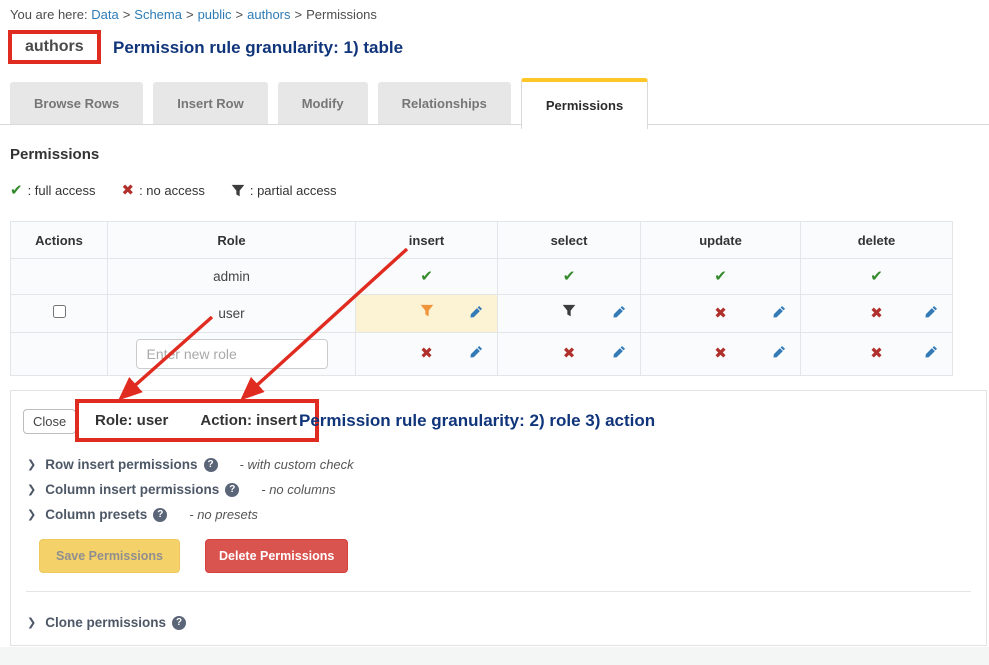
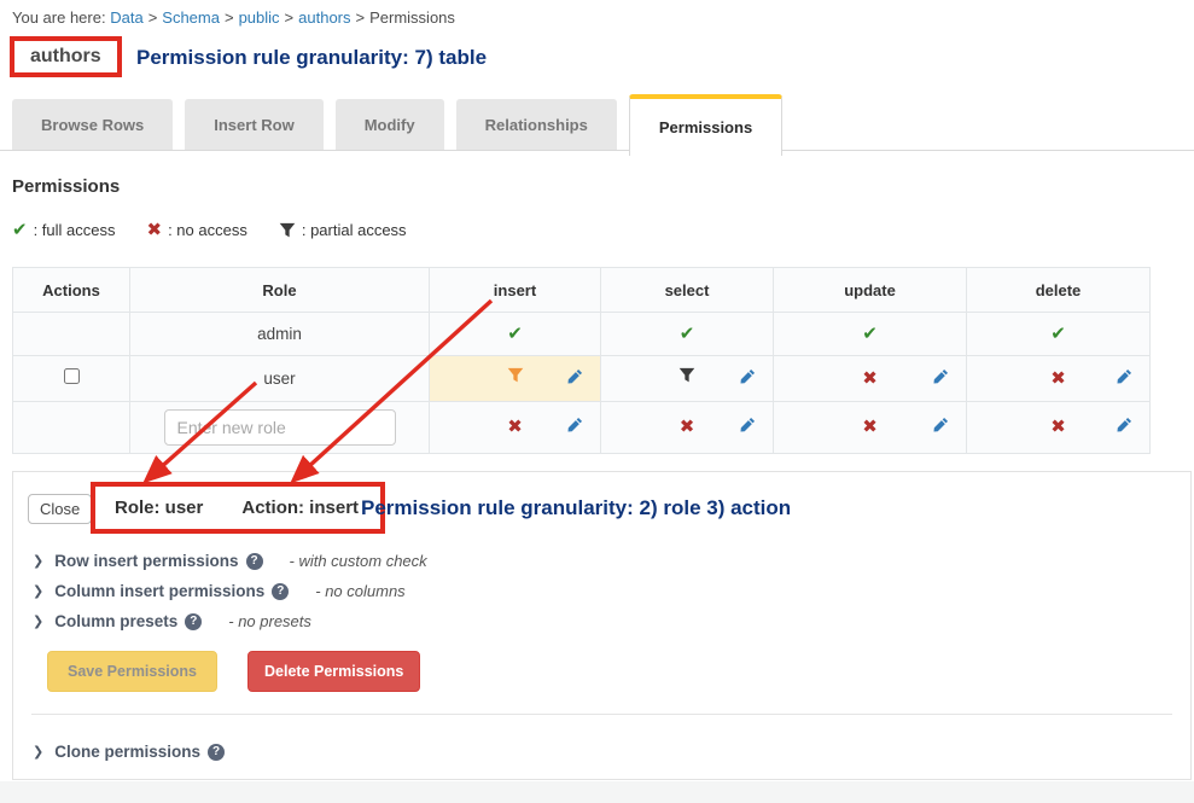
  You are here: Data > Schema > public > authors > Permissions
  authors
- Permission rule granularity: 1) table
+ Permission rule granularity: 7) table
  Browse Rows
  Insert Row
  Modify
  Relationships
  Permissions
  Permissions
  ✔
  : full access
  ✖
  : no access
  : partial access
  Actions	Role	insert	select	update	delete
  	admin	✔	✔	✔	✔
  	user			✖	✖
  	Entr new role	✖	✖	✖	✖
  Close
  Role: user
  Action: insert
  Permission rule granularity: 2) role 3) action
  ❯
  Row insert permissions
  ?
  - with custom check
  ❯
  Column insert permissions
  ?
  - no columns
  ❯
  Column presets
  ?
  - no presets
  Save Permissions
  Delete Permissions
  ❯
  Clone permissions
  ?
